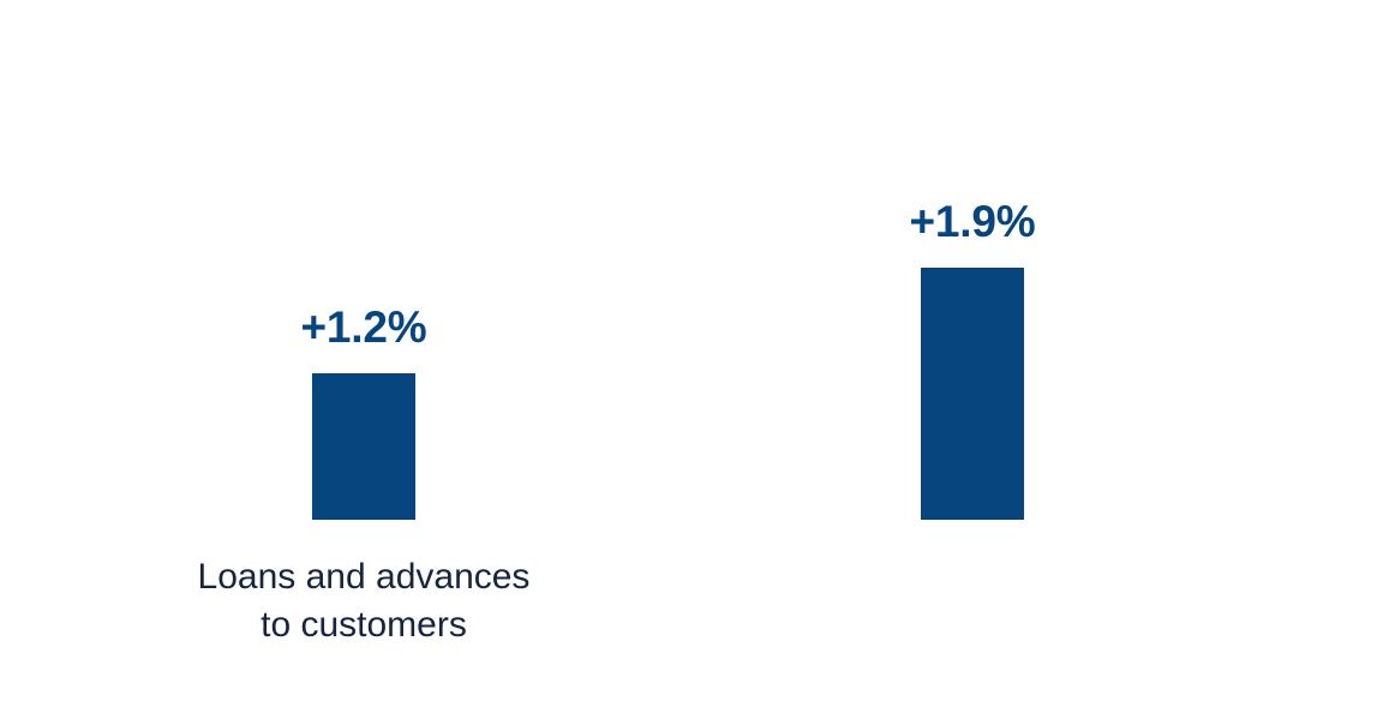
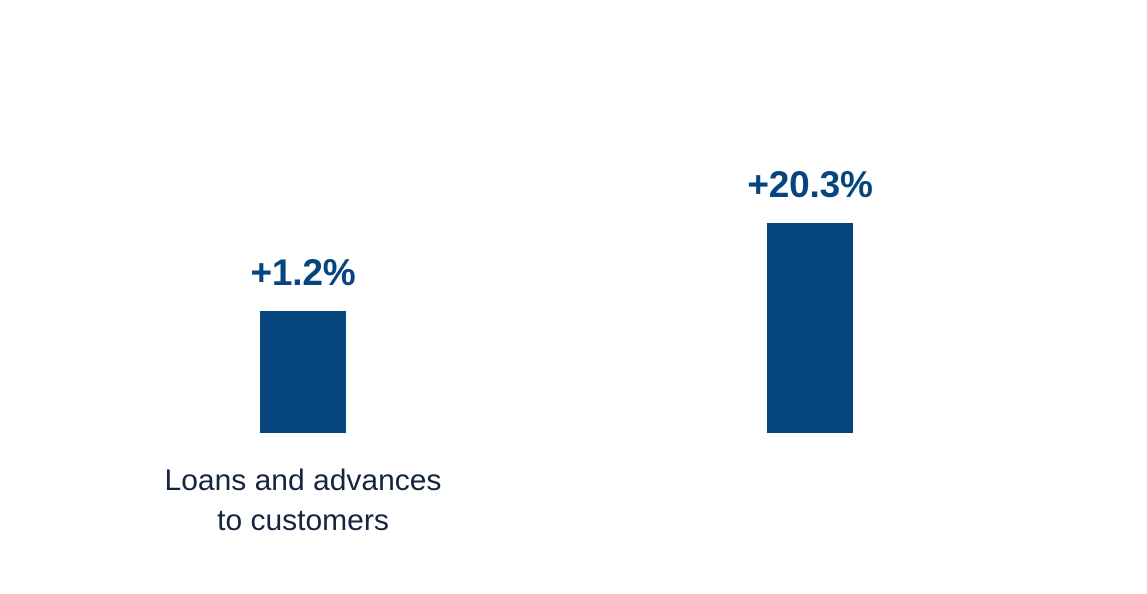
  +1.2%
  Loans and advances
  to customers
- +1.9%
+ +20.3%
